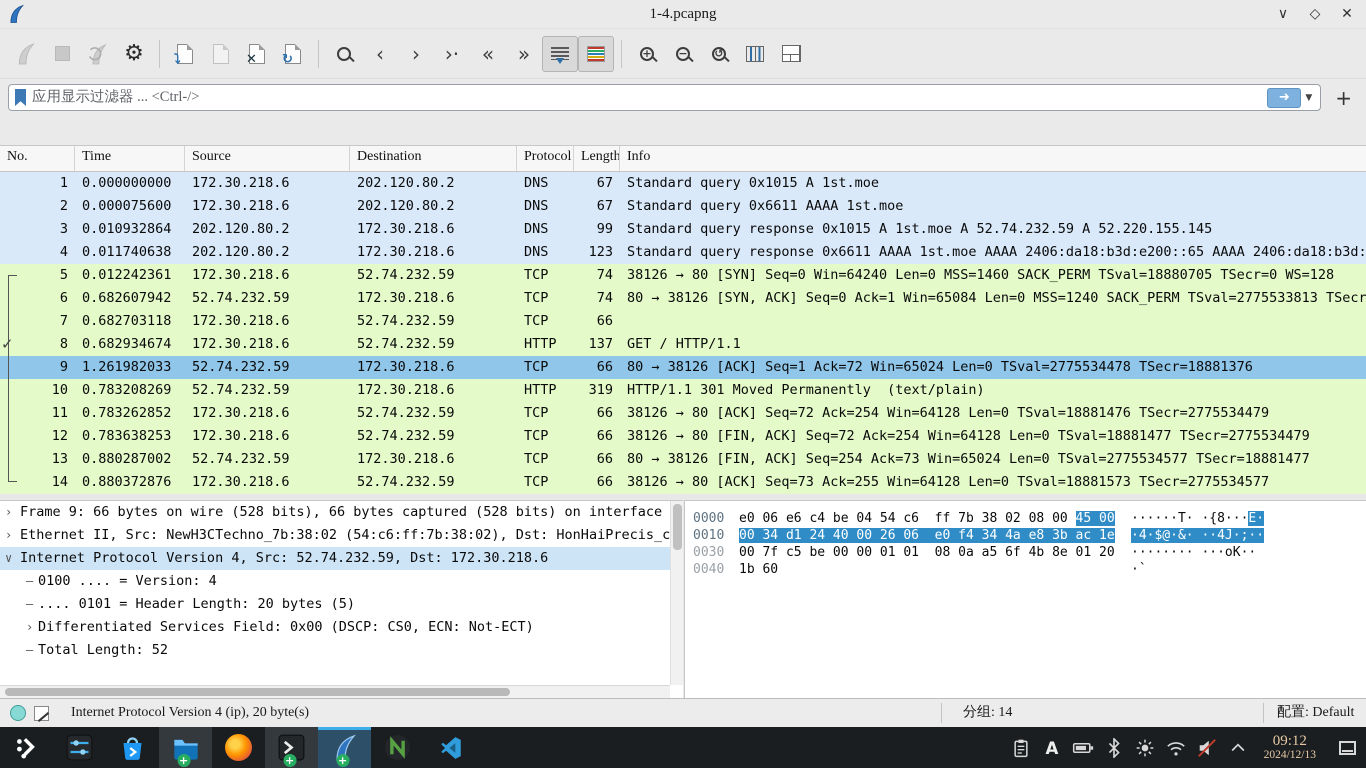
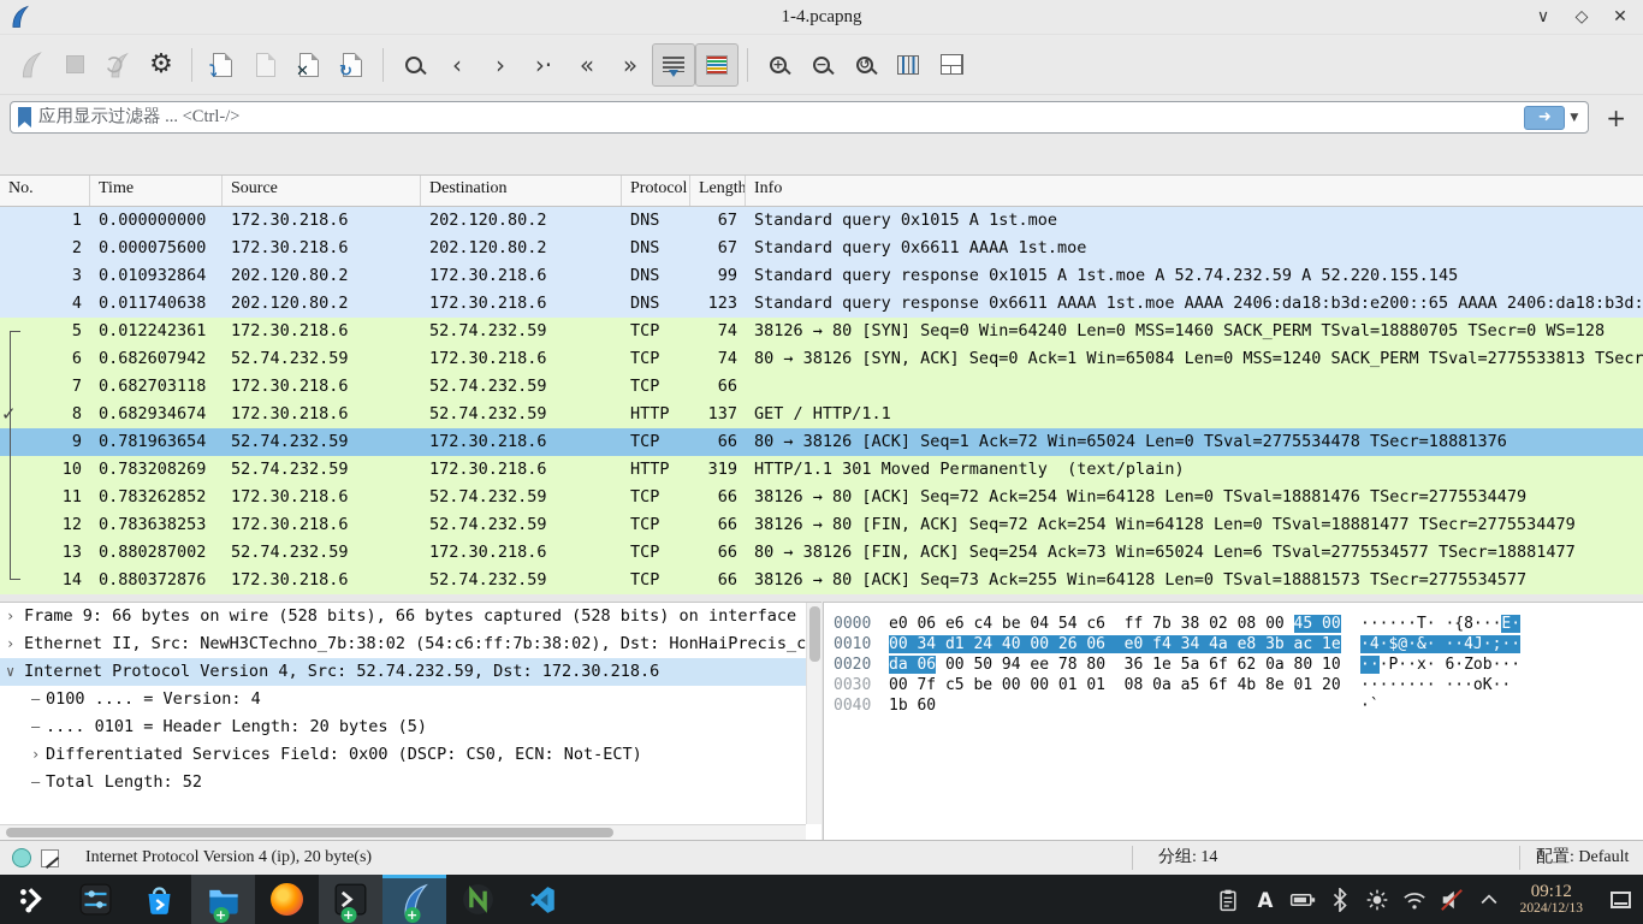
  1-4.pcapng
  ∨
  ◇
  ✕
  ⚙
  ⤵
  ✕
  ↻
  ‹
  ›
  ›·
  «
  »
  +
  −
  ↺
  应用显示过滤器 ... <Ctrl-/>
  ➜
  ▼
  +
  No.
  Time
  Source
  Destination
  Protocol
  Length
  Info
  1
  0.000000000
  172.30.218.6
  202.120.80.2
  DNS
  67
  Standard query 0x1015 A 1st.moe
  2
  0.000075600
  172.30.218.6
  202.120.80.2
  DNS
  67
  Standard query 0x6611 AAAA 1st.moe
  3
  0.010932864
  202.120.80.2
  172.30.218.6
  DNS
  99
  Standard query response 0x1015 A 1st.moe A 52.74.232.59 A 52.220.155.145
  4
  0.011740638
  202.120.80.2
  172.30.218.6
  DNS
  123
  Standard query response 0x6611 AAAA 1st.moe AAAA 2406:da18:b3d:e200::65 AAAA 2406:da18:b3d:
  5
  0.012242361
  172.30.218.6
  52.74.232.59
  TCP
  74
  38126 → 80 [SYN] Seq=0 Win=64240 Len=0 MSS=1460 SACK_PERM TSval=18880705 TSecr=0 WS=128
  6
  0.682607942
  52.74.232.59
  172.30.218.6
  TCP
  74
  80 → 38126 [SYN, ACK] Seq=0 Ack=1 Win=65084 Len=0 MSS=1240 SACK_PERM TSval=2775533813 TSecr
  7
  0.682703118
  172.30.218.6
  52.74.232.59
  TCP
  66
  8
  0.682934674
  172.30.218.6
  52.74.232.59
  HTTP
  137
  GET / HTTP/1.1
  9
- 1.261982033
+ 0.781963654
  52.74.232.59
  172.30.218.6
  TCP
  66
  80 → 38126 [ACK] Seq=1 Ack=72 Win=65024 Len=0 TSval=2775534478 TSecr=18881376
  10
  0.783208269
  52.74.232.59
  172.30.218.6
  HTTP
  319
  HTTP/1.1 301 Moved Permanently (text/plain)
  11
  0.783262852
  172.30.218.6
  52.74.232.59
  TCP
  66
  38126 → 80 [ACK] Seq=72 Ack=254 Win=64128 Len=0 TSval=18881476 TSecr=2775534479
  12
  0.783638253
  172.30.218.6
  52.74.232.59
  TCP
  66
  38126 → 80 [FIN, ACK] Seq=72 Ack=254 Win=64128 Len=0 TSval=18881477 TSecr=2775534479
  13
  0.880287002
  52.74.232.59
  172.30.218.6
  TCP
  66
- 80 → 38126 [FIN, ACK] Seq=254 Ack=73 Win=65024 Len=0 TSval=2775534577 TSecr=18881477
+ 80 → 38126 [FIN, ACK] Seq=254 Ack=73 Win=65024 Len=6 TSval=2775534577 TSecr=18881477
  14
  0.880372876
  172.30.218.6
  52.74.232.59
  TCP
  66
  38126 → 80 [ACK] Seq=73 Ack=255 Win=64128 Len=0 TSval=18881573 TSecr=2775534577
  ✓
  ›
  Frame 9: 66 bytes on wire (528 bits), 66 bytes captured (528 bits) on interface
  ›
  Ethernet II, Src: NewH3CTechno_7b:38:02 (54:c6:ff:7b:38:02), Dst: HonHaiPrecis_c
  ∨
  Internet Protocol Version 4, Src: 52.74.232.59, Dst: 172.30.218.6
  –
  0100 .... = Version: 4
  –
  .... 0101 = Header Length: 20 bytes (5)
  ›
  Differentiated Services Field: 0x00 (DSCP: CS0, ECN: Not-ECT)
  –
  Total Length: 52
  0000
  e0 06 e6 c4 be 04 54 c6 ff 7b 38 02 08 00 45 00
  ······T· ·{8···E·
  0010
  00 34 d1 24 40 00 26 06 e0 f4 34 4a e8 3b ac 1e
  ·4·$@·&· ··4J·;··
+ 0020
+ da 06 00 50 94 ee 78 80 36 1e 5a 6f 62 0a 80 10
+ ···P··x· 6·Zob···
  0030
  00 7f c5 be 00 00 01 01 08 0a a5 6f 4b 8e 01 20
  ········ ···oK··
  0040
  1b 60
  ·`
  Internet Protocol Version 4 (ip), 20 byte(s)
  分组: 14
  配置: Default
  +
  +
  +
  A
  09:12
  2024/12/13
